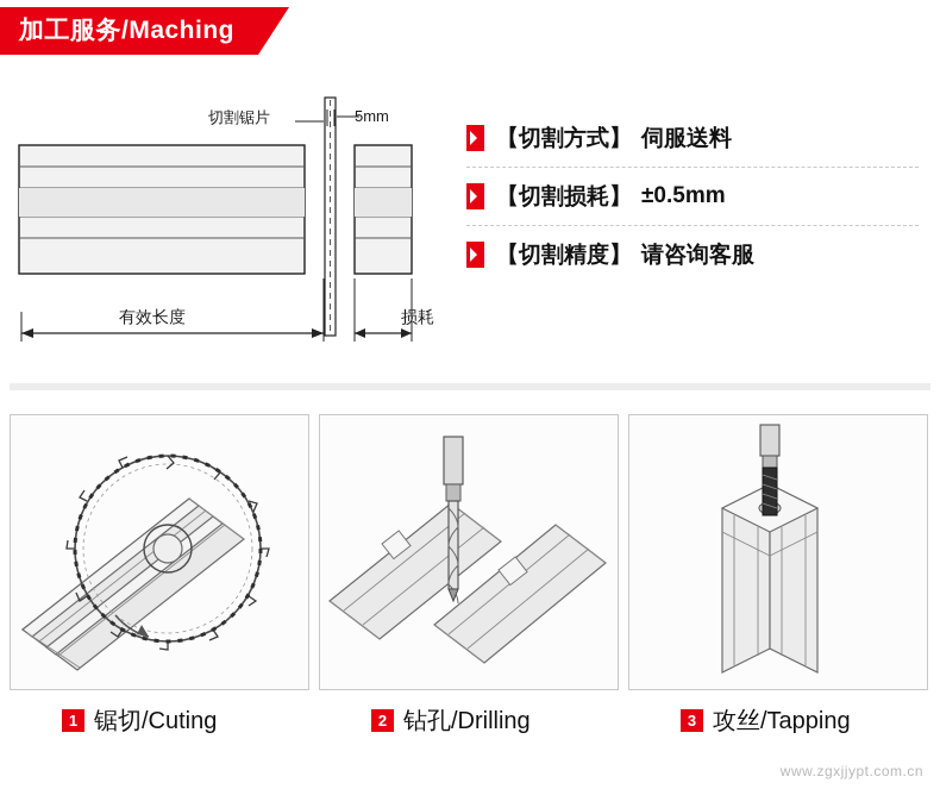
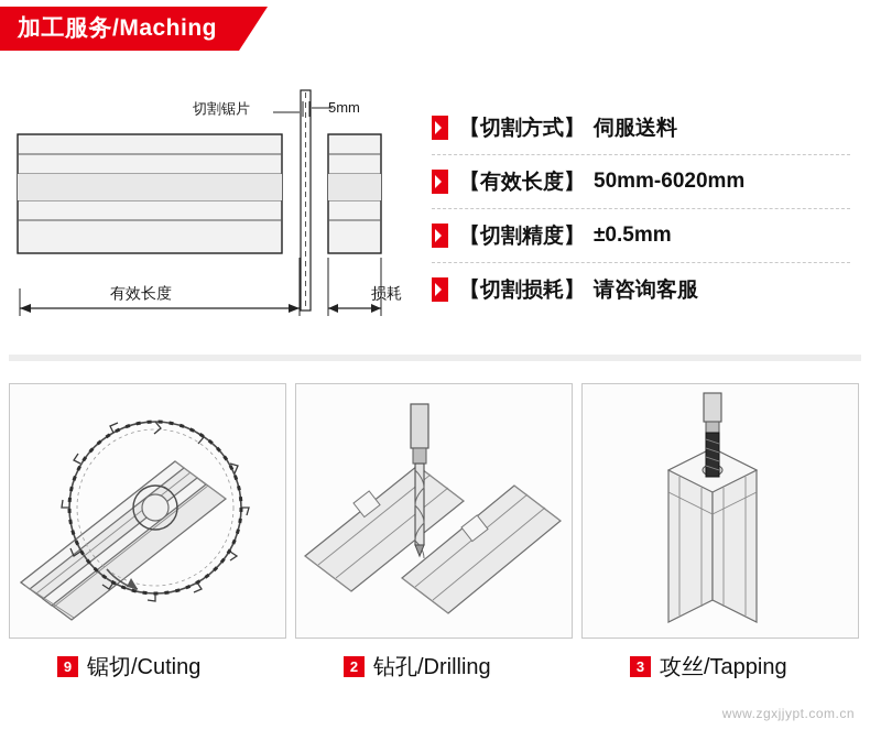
  加工服务/Maching
  切割锯片
  5mm
  有效长度
  损耗
  【切割方式】
  伺服送料
+ 【有效长度】
+ 50mm-6020mm
- 【切割损耗】
+ 【切割精度】
  ±0.5mm
- 【切割精度】
+ 【切割损耗】
  请咨询客服
- 1
+ 9
  锯切/Cuting
  2
  钻孔/Drilling
  3
  攻丝/Tapping
  www.zgxjjypt.com.cn
